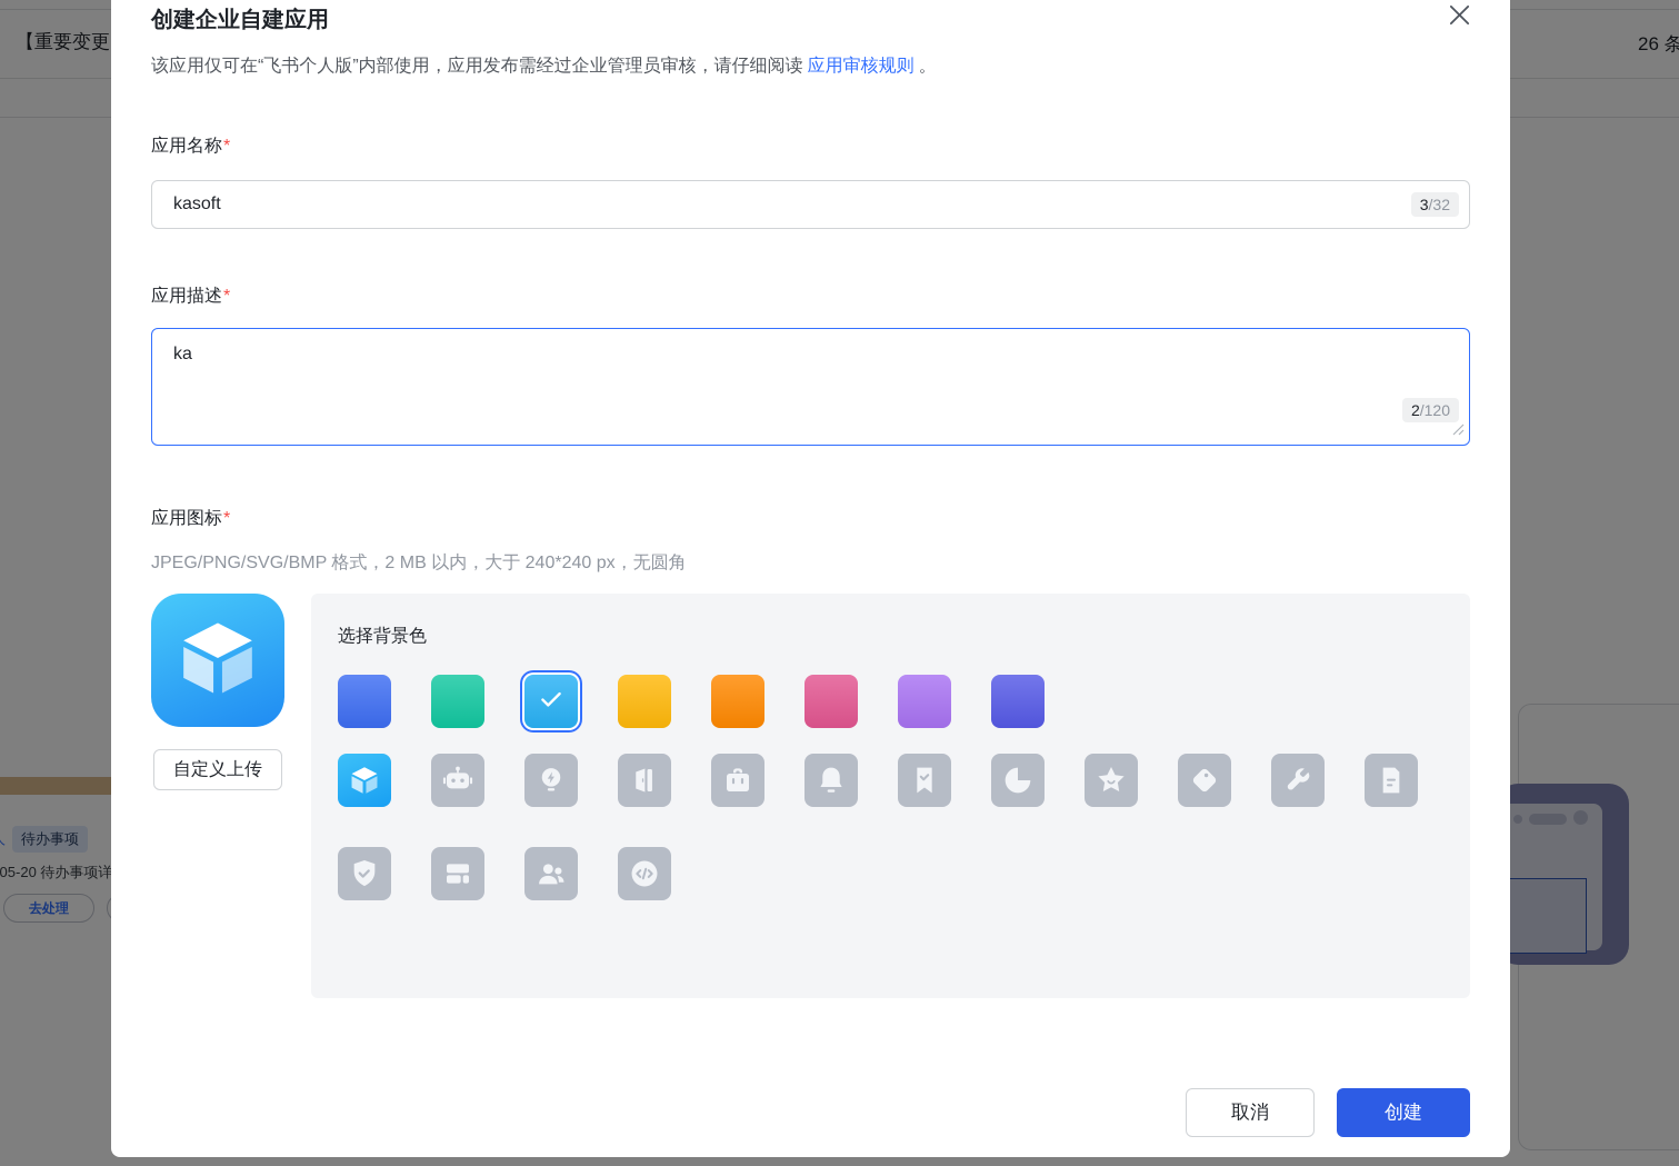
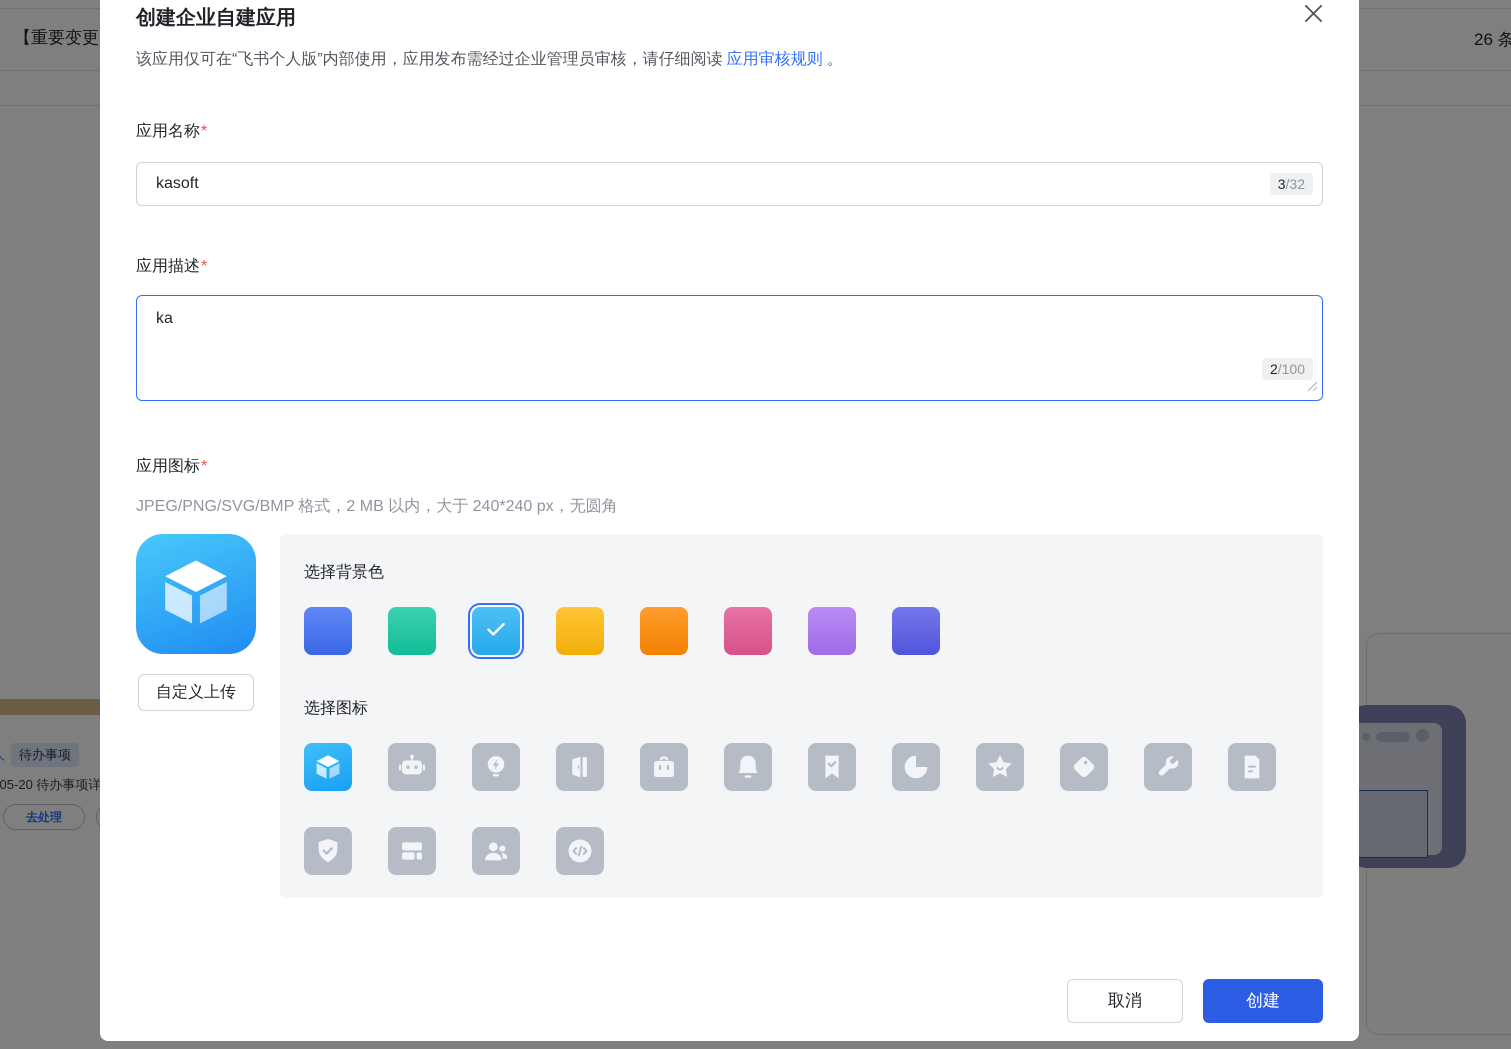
  【重要变更
  26 条
  待办事项
  05-20 待办事项详
  去处理
  创建企业自建应用
  该应用仅可在“飞书个人版”内部使用，应用发布需经过企业管理员审核，请仔细阅读 应用审核规则 。
  应用名称*
  kasoft
  3/32
  应用描述*
  ka
- 2/120
+ 2/100
  应用图标*
  JPEG/PNG/SVG/BMP 格式，2 MB 以内，大于 240*240 px，无圆角
  自定义上传
  选择背景色
+ 选择图标
  取消
  创建
